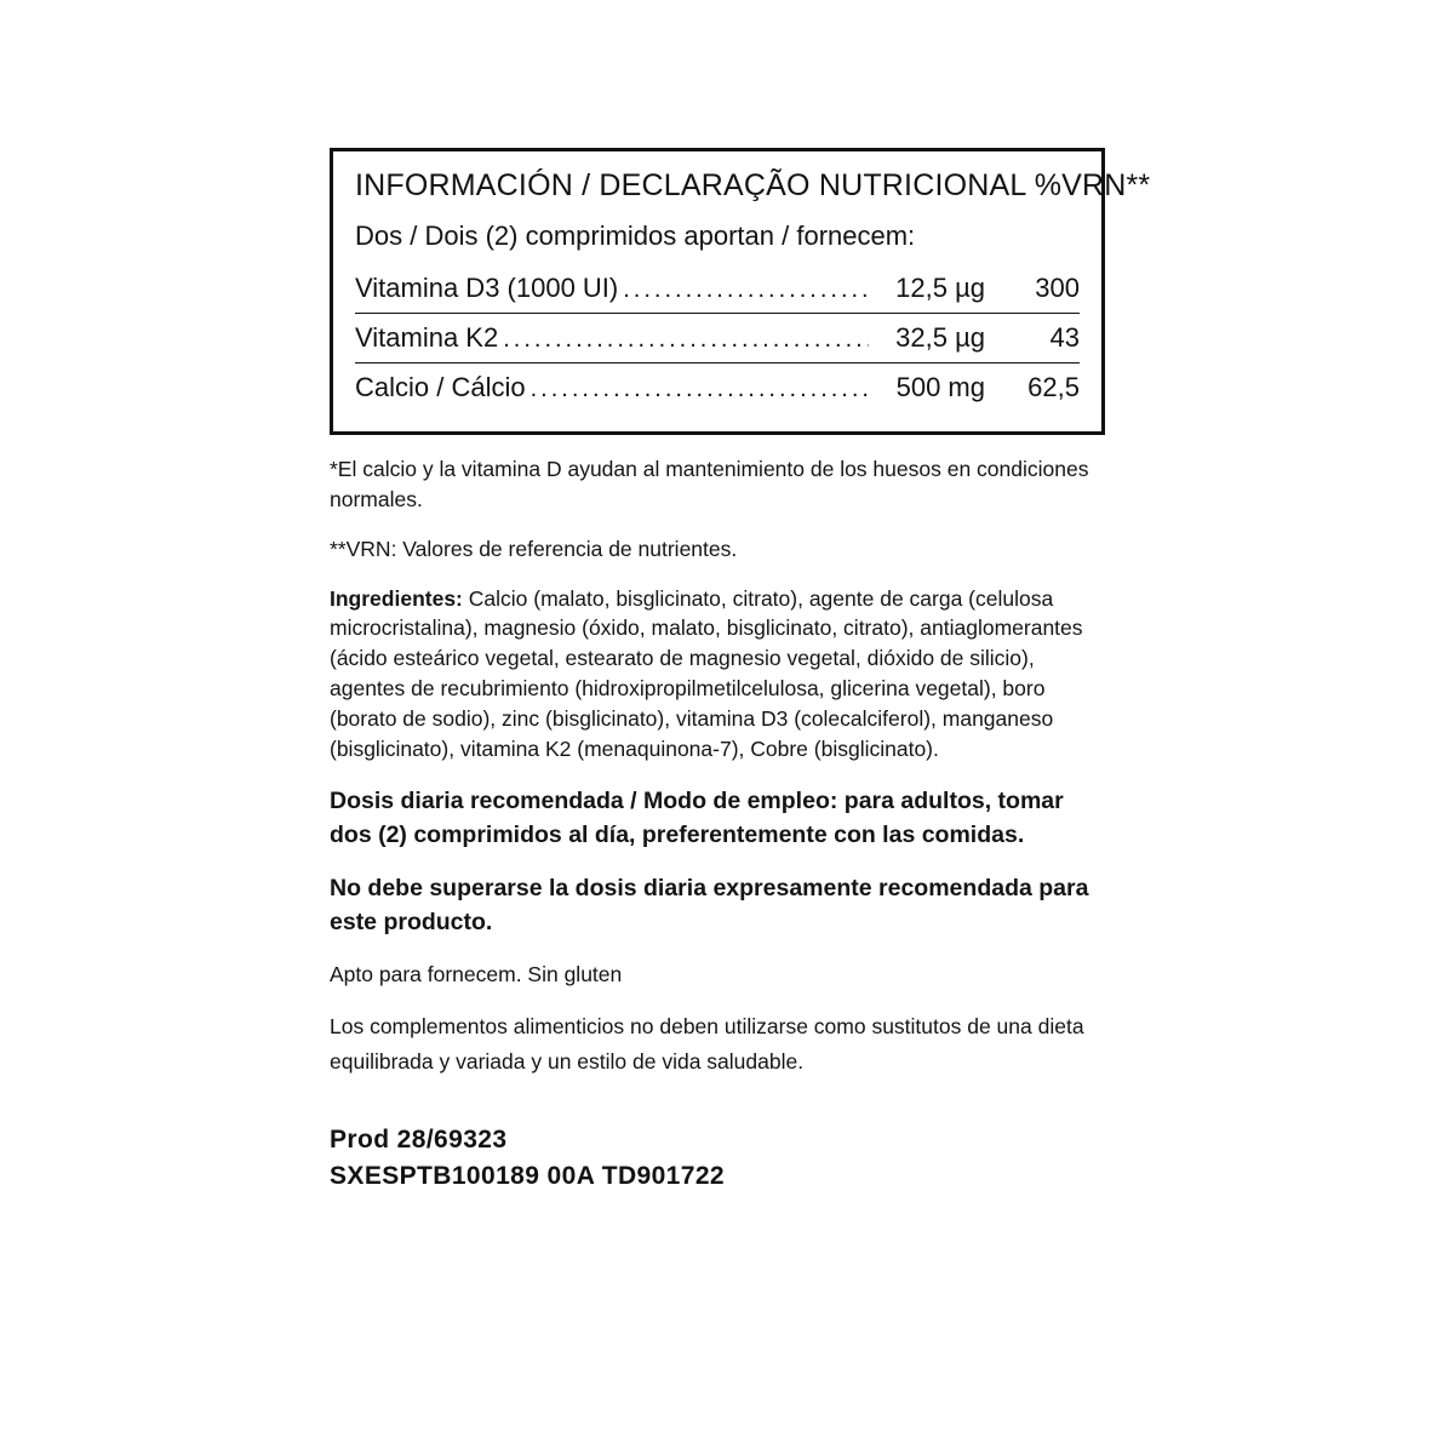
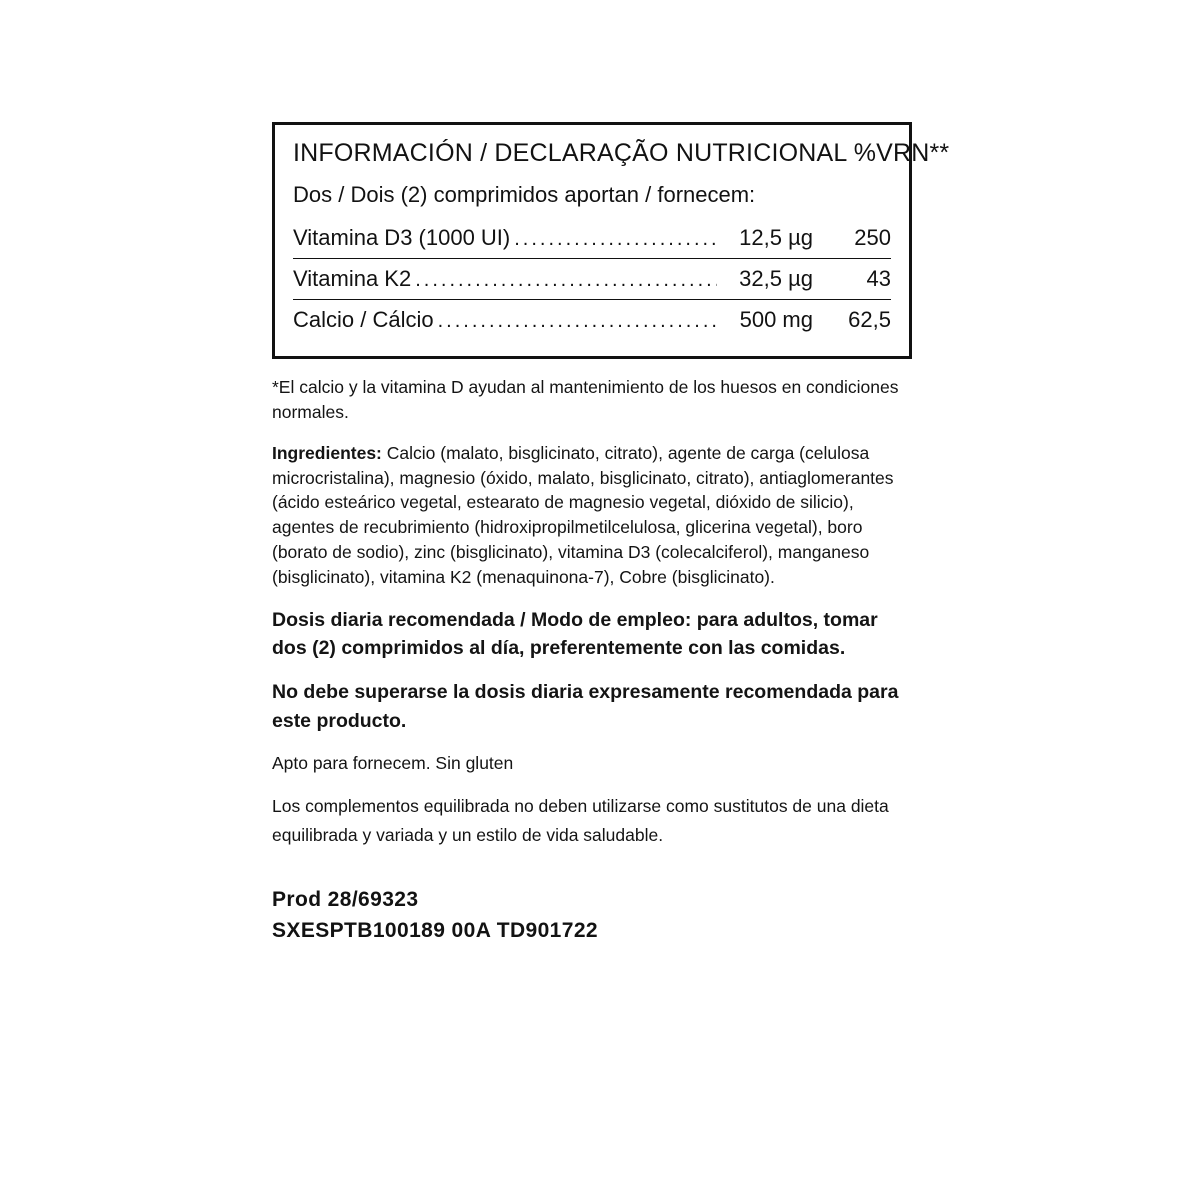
  INFORMACIÓN / DECLARAÇÃO NUTRICIONAL %VRN**
  Dos / Dois (2) comprimidos aportan / fornecem:
  Vitamina D3 (1000 UI)
  12,5 µg
- 300
+ 250
  Vitamina K2
  32,5 µg
  43
  Calcio / Cálcio
  500 mg
  62,5
  *El calcio y la vitamina D ayudan al mantenimiento de los huesos en condiciones normales.
- **VRN: Valores de referencia de nutrientes.
  Ingredientes: Calcio (malato, bisglicinato, citrato), agente de carga (celulosa microcristalina), magnesio (óxido, malato, bisglicinato, citrato), antiaglomerantes (ácido esteárico vegetal, estearato de magnesio vegetal, dióxido de silicio), agentes de recubrimiento (hidroxipropilmetilcelulosa, glicerina vegetal), boro (borato de sodio), zinc (bisglicinato), vitamina D3 (colecalciferol), manganeso (bisglicinato), vitamina K2 (menaquinona-7), Cobre (bisglicinato).
  Dosis diaria recomendada / Modo de empleo: para adultos, tomar dos (2) comprimidos al día, preferentemente con las comidas.
  No debe superarse la dosis diaria expresamente recomendada para este producto.
  Apto para fornecem. Sin gluten
- Los complementos alimenticios no deben utilizarse como sustitutos de una dieta equilibrada y variada y un estilo de vida saludable.
+ Los complementos equilibrada no deben utilizarse como sustitutos de una dieta equilibrada y variada y un estilo de vida saludable.
  Prod 28/69323
  SXESPTB100189 00A TD901722
